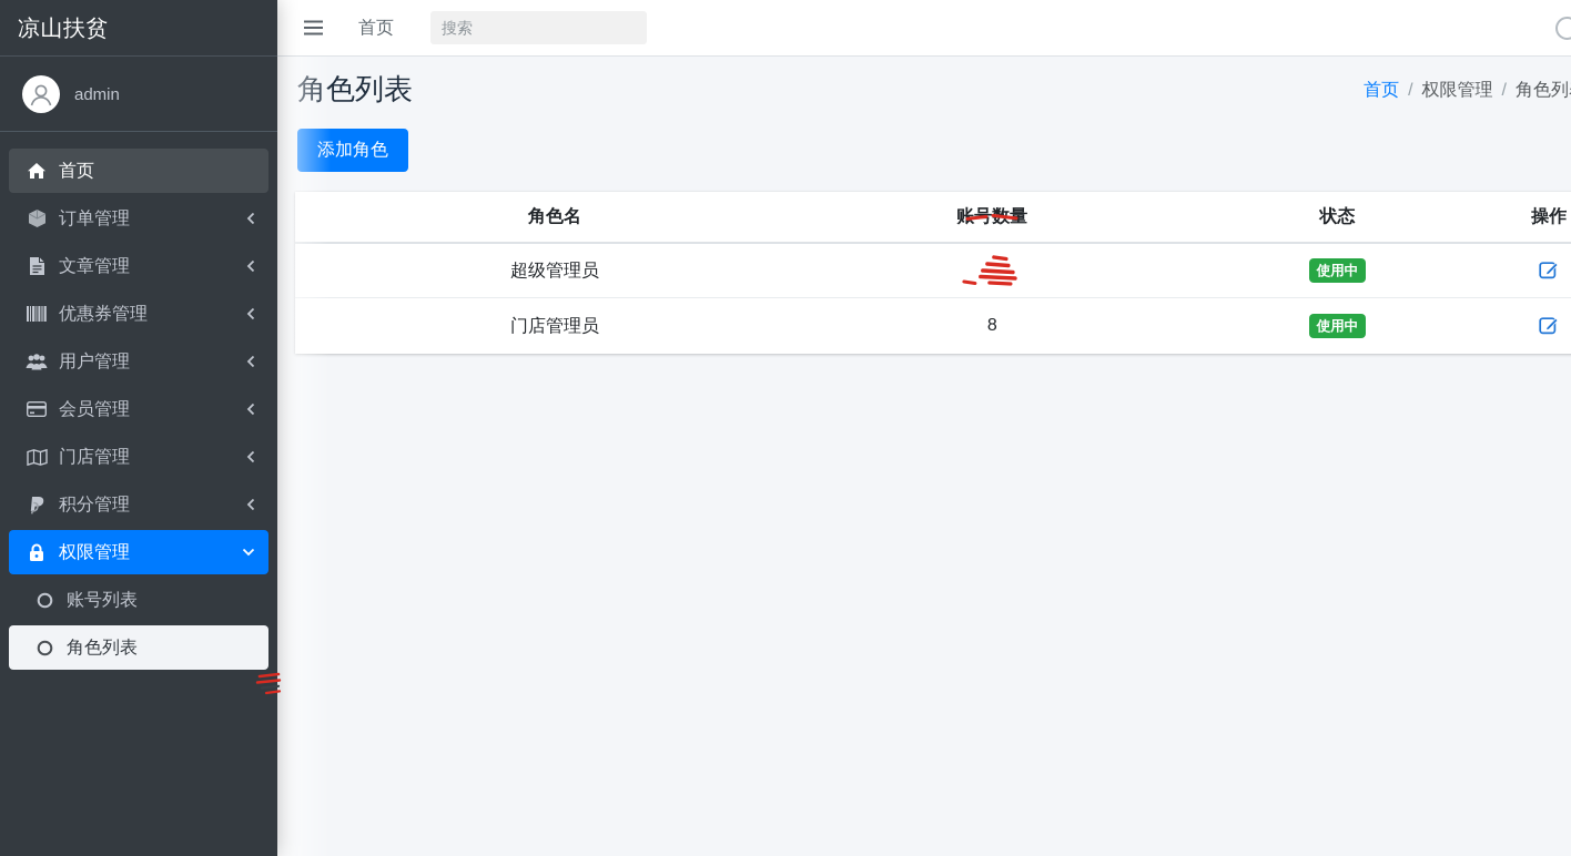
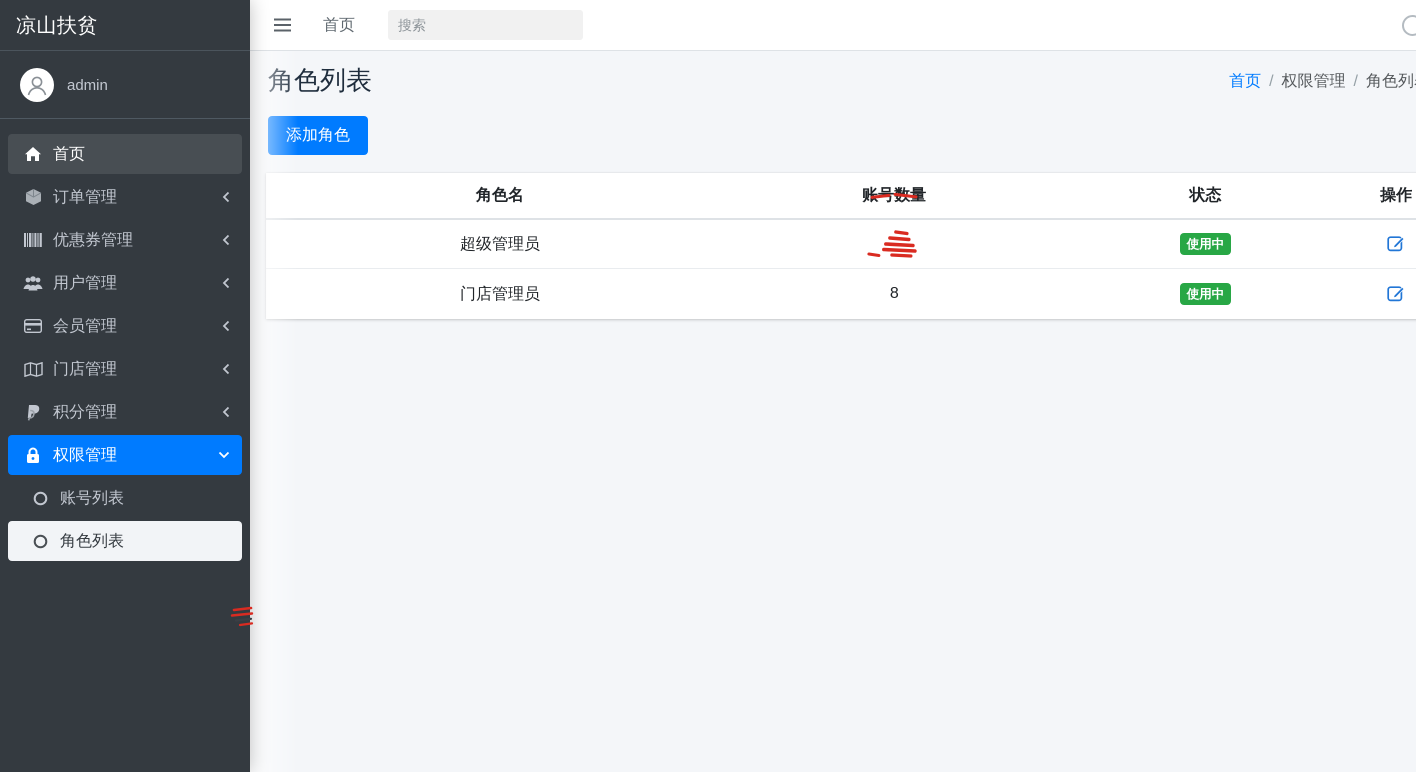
  凉山扶贫
  admin
  首页
  订单管理
- 文章管理
  优惠券管理
  用户管理
  会员管理
  门店管理
  积分管理
  权限管理
  账号列表
  角色列表
  首页
  搜索
  色列表
  首页 / 权限管理 / 角色列
  加角色
  角色名	账量	状态	操作
  超级管理员		使用中
  门店管理员	8	使用中
